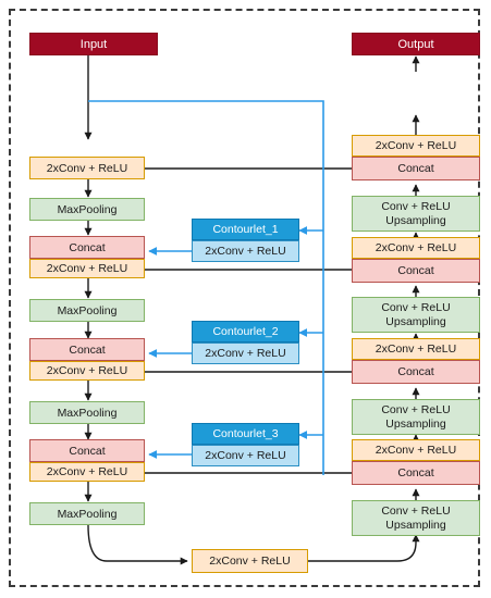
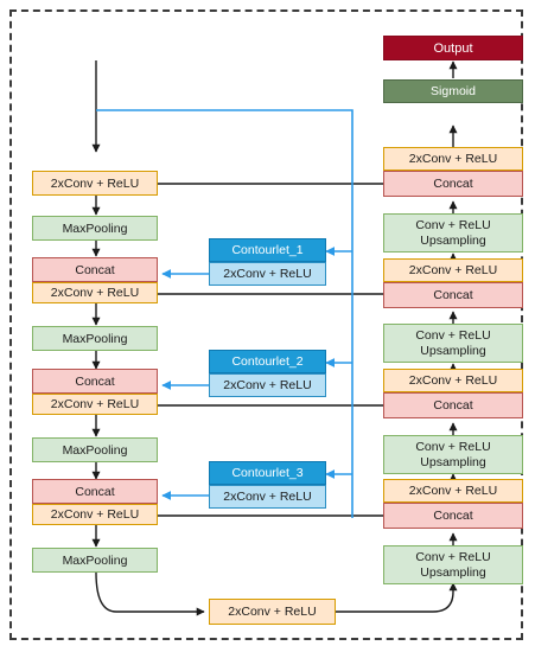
- Input
  2xConv + ReLU
  MaxPooling
  Concat
  2xConv + ReLU
  MaxPooling
  Concat
  2xConv + ReLU
  MaxPooling
  Concat
  2xConv + ReLU
  MaxPooling
  2xConv + ReLU
  Contourlet_1
  2xConv + ReLU
  Contourlet_2
  2xConv + ReLU
  Contourlet_3
  2xConv + ReLU
  Output
+ Sigmoid
  2xConv + ReLU
  Concat
  Conv + ReLU
  Upsampling
  2xConv + ReLU
  Concat
  Conv + ReLU
  Upsampling
  2xConv + ReLU
  Concat
  Conv + ReLU
  Upsampling
  2xConv + ReLU
  Concat
  Conv + ReLU
  Upsampling
